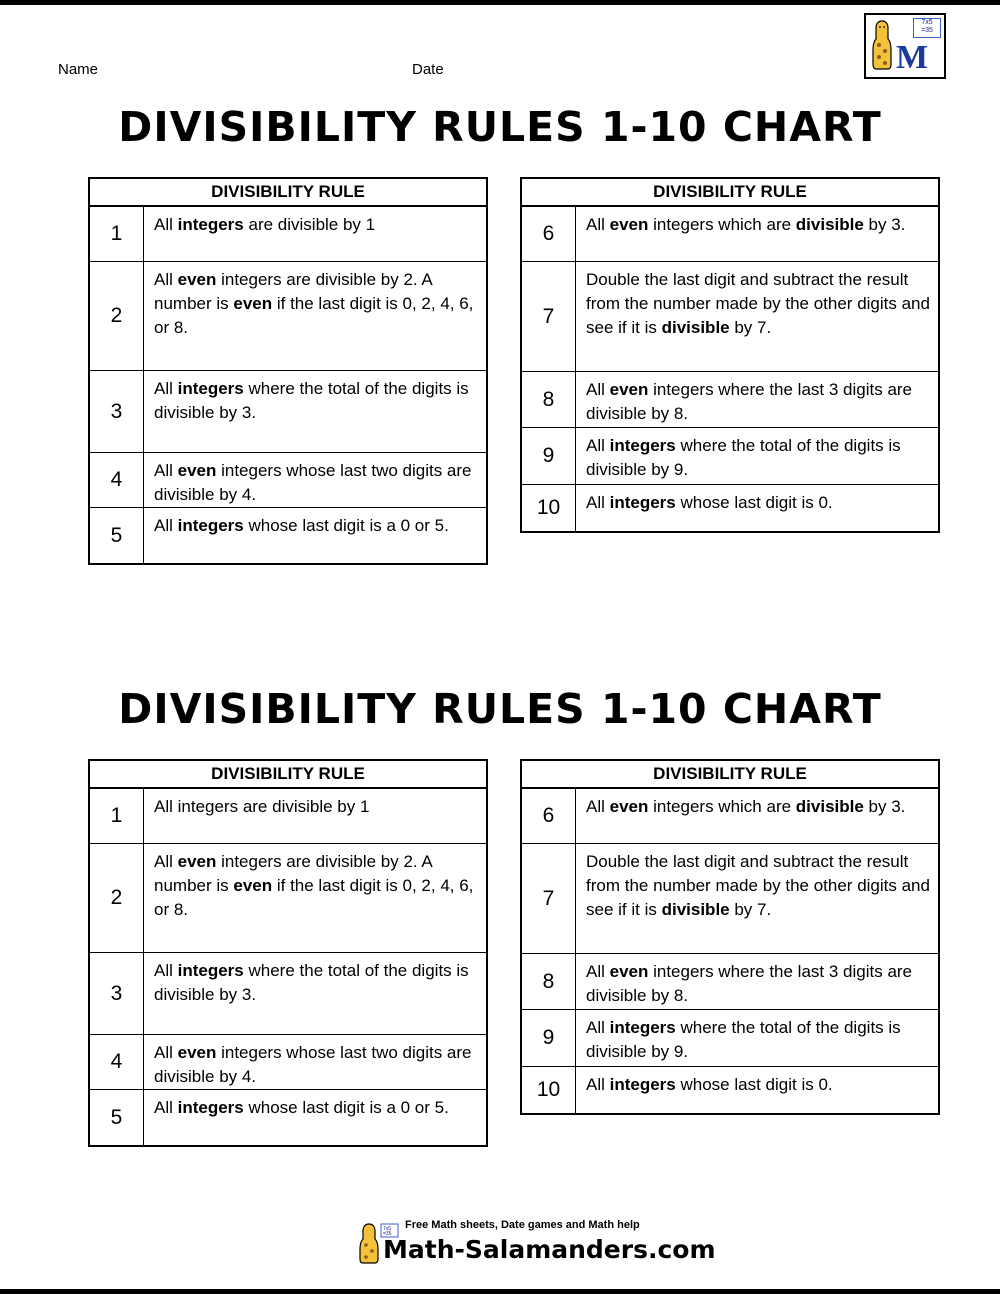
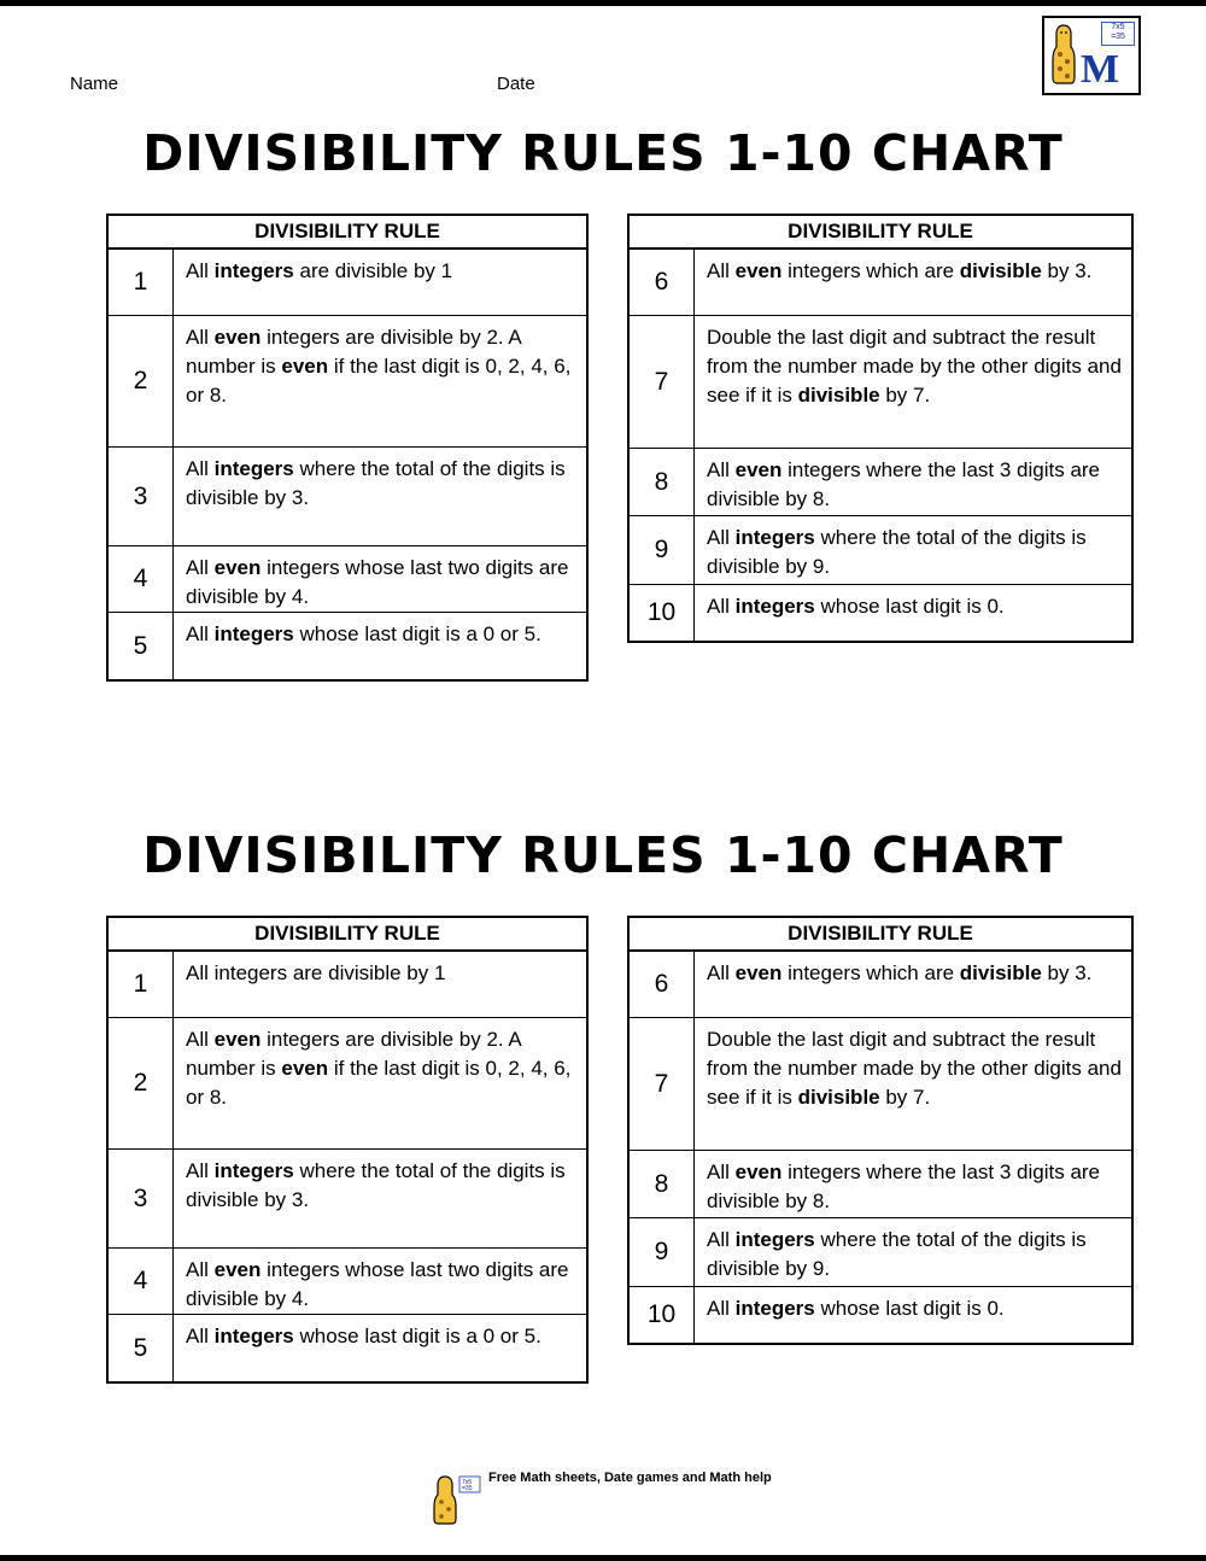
  Name
  Date
  M
  DIVISIBILITY RULES 1-10 CHART
  DIVISIBILITY RULE
  1
  All integers are divisible by 1
  2
  All even integers are divisible by 2. A number is even if the last digit is 0, 2, 4, 6, or 8.
  3
  All integers where the total of the digits is divisible by 3.
  4
  All even integers whose last two digits are divisible by 4.
  5
  All integers whose last digit is a 0 or 5.
  DIVISIBILITY RULE
  6
  All even integers which are divisible by 3.
  7
  Double the last digit and subtract the result from the number made by the other digits and see if it is divisible by 7.
  8
  All even integers where the last 3 digits are divisible by 8.
  9
  All integers where the total of the digits is divisible by 9.
  10
  All integers whose last digit is 0.
  DIVISIBILITY RULES 1-10 CHART
  DIVISIBILITY RULE
  1
  All integers are divisible by 1
  2
  All even integers are divisible by 2. A number is even if the last digit is 0, 2, 4, 6, or 8.
  3
  All integers where the total of the digits is divisible by 3.
  4
  All even integers whose last two digits are divisible by 4.
  5
  All integers whose last digit is a 0 or 5.
  DIVISIBILITY RULE
  6
  All even integers which are divisible by 3.
  7
  Double the last digit and subtract the result from the number made by the other digits and see if it is divisible by 7.
  8
  All even integers where the last 3 digits are divisible by 8.
  9
  All integers where the total of the digits is divisible by 9.
  10
  All integers whose last digit is 0.
  Free Math sheets, Date games and Math help
- Math-Salamanders.com
